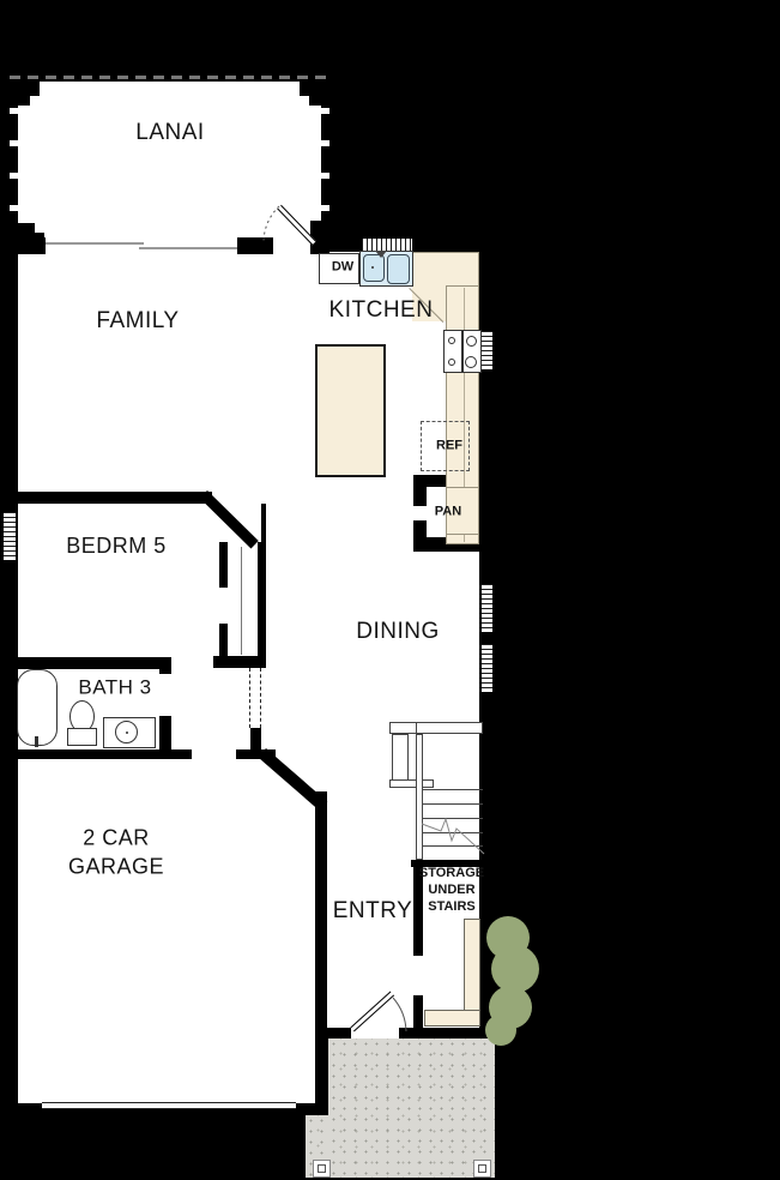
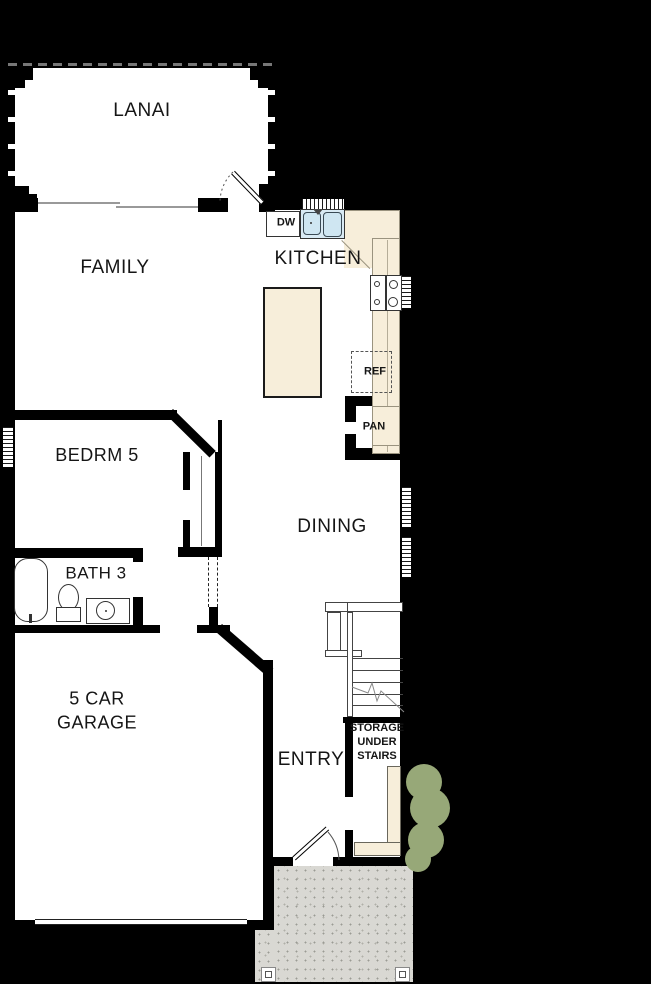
  LANAI
  FAMILY
  KITCHEN
  BEDRM 5
  DINING
  BATH 3
- 2 CAR
+ 5 CAR
  GARAGE
  ENTRY
  STORAGE
  UNDER
  STAIRS
  DW
  REF
  PAN
